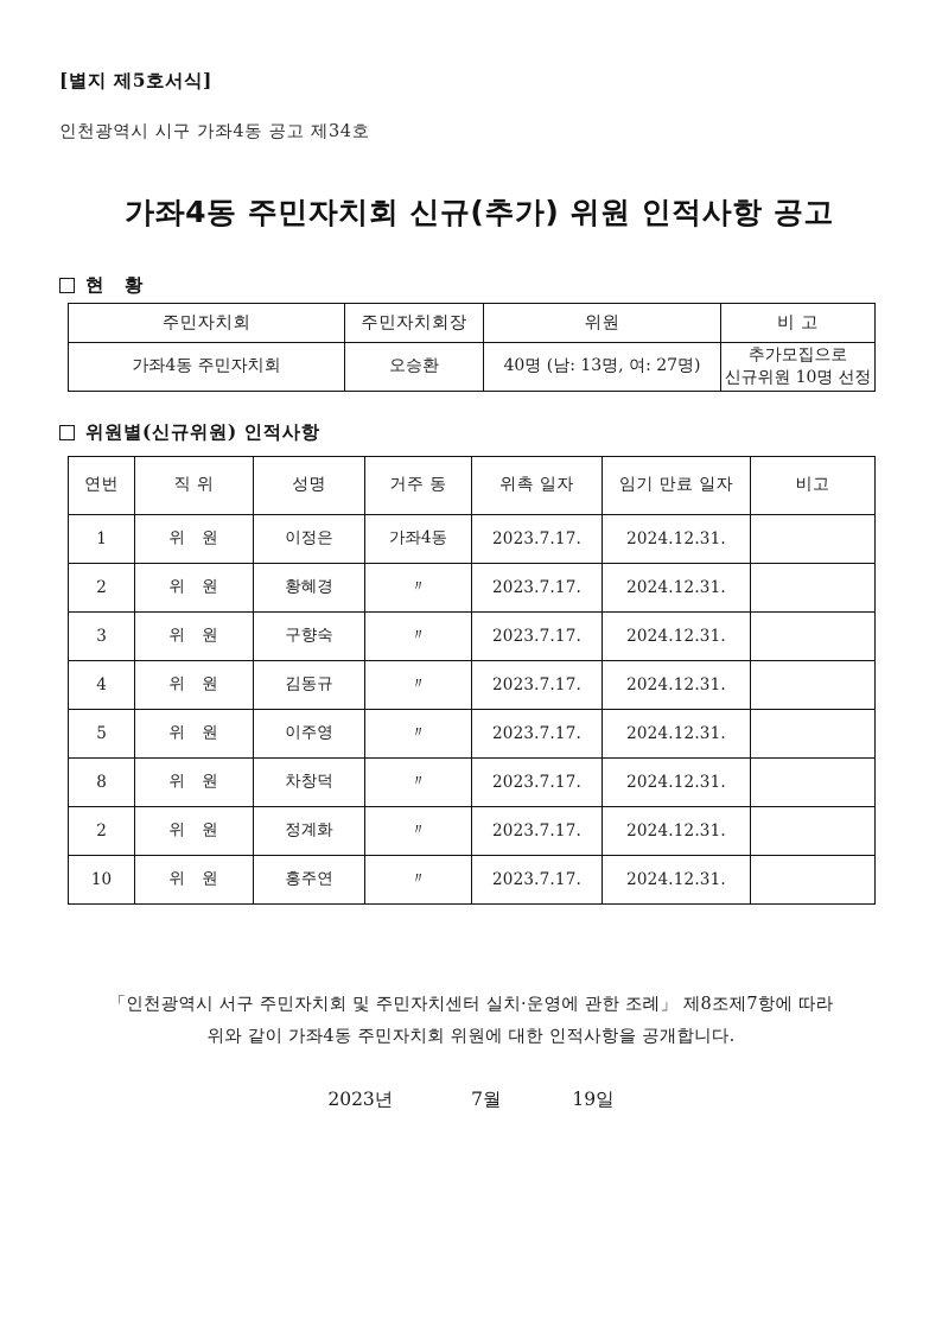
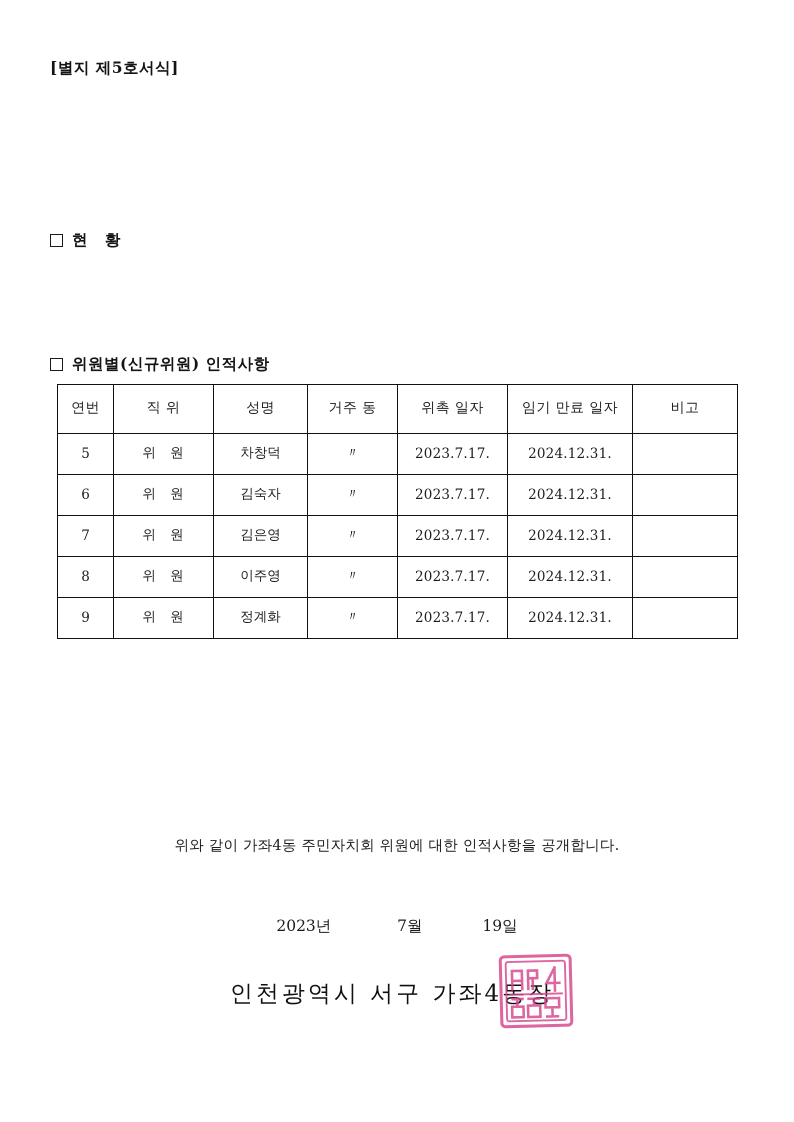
  [별지 제5호서식]
- 인천광역시 시구 가좌4동 공고 제34호
- 가좌4동 주민자치회 신규(추가) 위원 인적사항 공고
  현 황
- 주민자치회	주민자치회장	위원	비 고
- 가좌4동 주민자치회	오승환	40명 (남: 13명, 여: 27명)	추가모집으로 신규위원 10명 선정
  위원별(신규위원) 인적사항
  연번	직 위	성명	거주 동	위촉 일자	임기 만료 일자	비고
- 1	위 원	이정은	가좌4동	2023.7.17.	2024.12.31.
- 2	위 원	황혜경	〃	2023.7.17.	2024.12.31.
- 3	위 원	구향숙	〃	2023.7.17.	2024.12.31.
- 4	위 원	김동규	〃	2023.7.17.	2024.12.31.
- 5	위 원	이주영	〃	2023.7.17.	2024.12.31.
+ 5	위 원	차창덕	〃	2023.7.17.	2024.12.31.
+ 6	위 원	김숙자	〃	2023.7.17.	2024.12.31.
+ 7	위 원	김은영	〃	2023.7.17.	2024.12.31.
- 8	위 원	차창덕	〃	2023.7.17.	2024.12.31.
+ 8	위 원	이주영	〃	2023.7.17.	2024.12.31.
- 2	위 원	정계화	〃	2023.7.17.	2024.12.31.
+ 9	위 원	정계화	〃	2023.7.17.	2024.12.31.
- 10	위 원	홍주연	〃	2023.7.17.	2024.12.31.
- 「인천광역시 서구 주민자치회 및 주민자치센터 실치·운영에 관한 조례」 제8조제7항에 따라
  위와 같이 가좌4동 주민자치회 위원에 대한 인적사항을 공개합니다.
  2023년 7월 19일
+ 인천광역시 서구 가좌4동장
